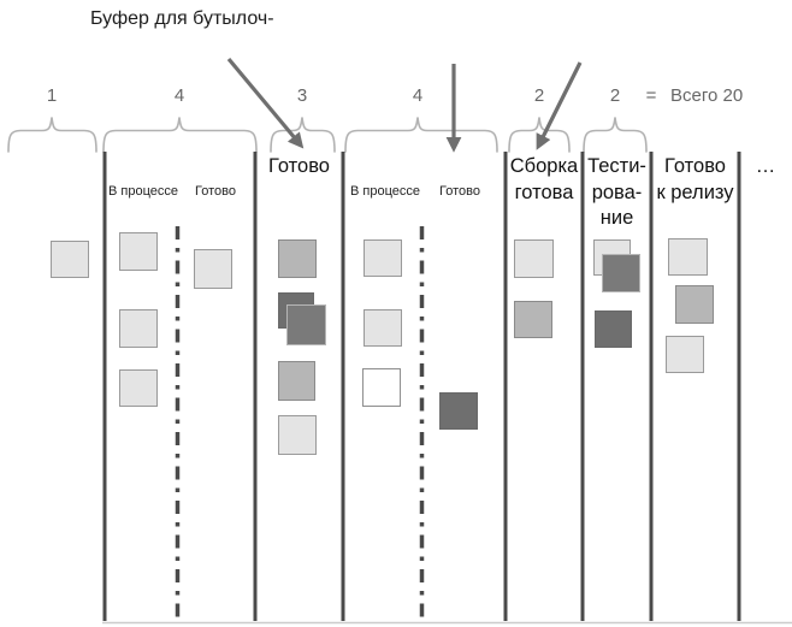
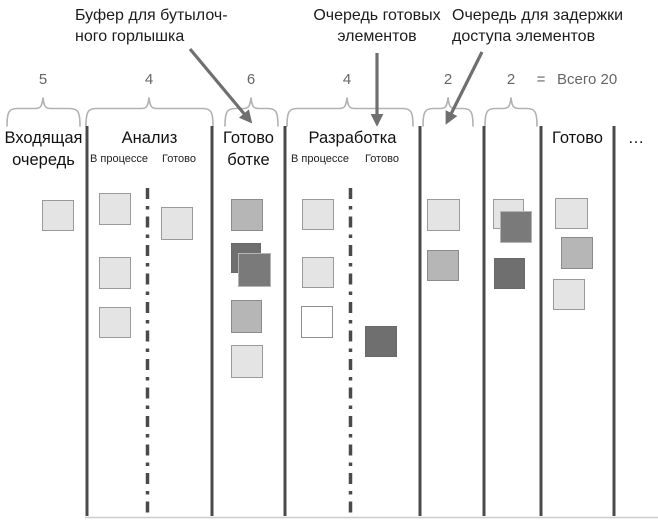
  Буфер для бутылоч-
+ ного горлышка
+ Очередь готовых
+ элементов
+ Очередь для задержки
+ доступа элементов
- 1
+ 5
  4
- 3
+ 6
  4
  2
  2
  =
  Всего 20
+ Входящая
+ очередь
+ Анализ
  В процессе
  Готово
  Готово
+ ботке
+ Разработка
  В процессе
  Готово
- Сборка
- готова
- Тести-
- рова-
- ние
  Готово
- к релизу
  …
